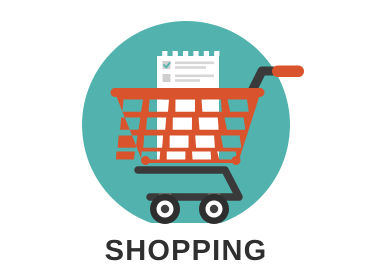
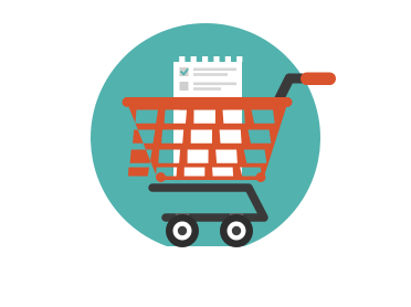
- SHOPPING
